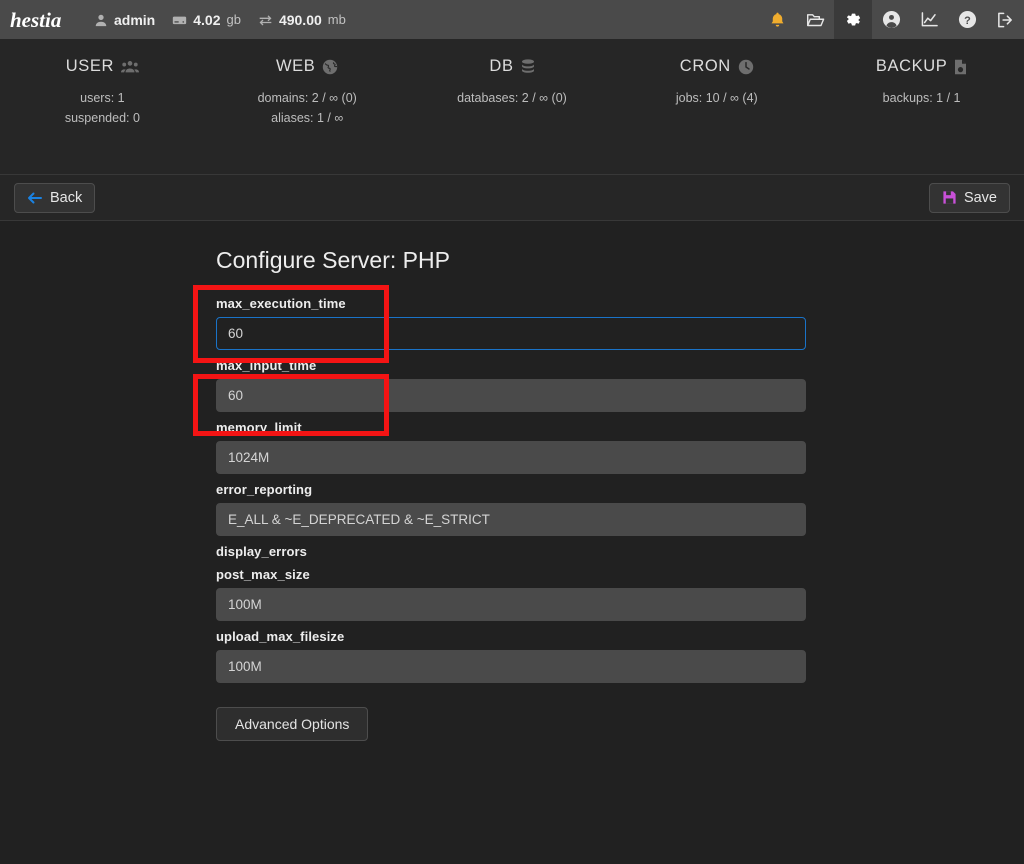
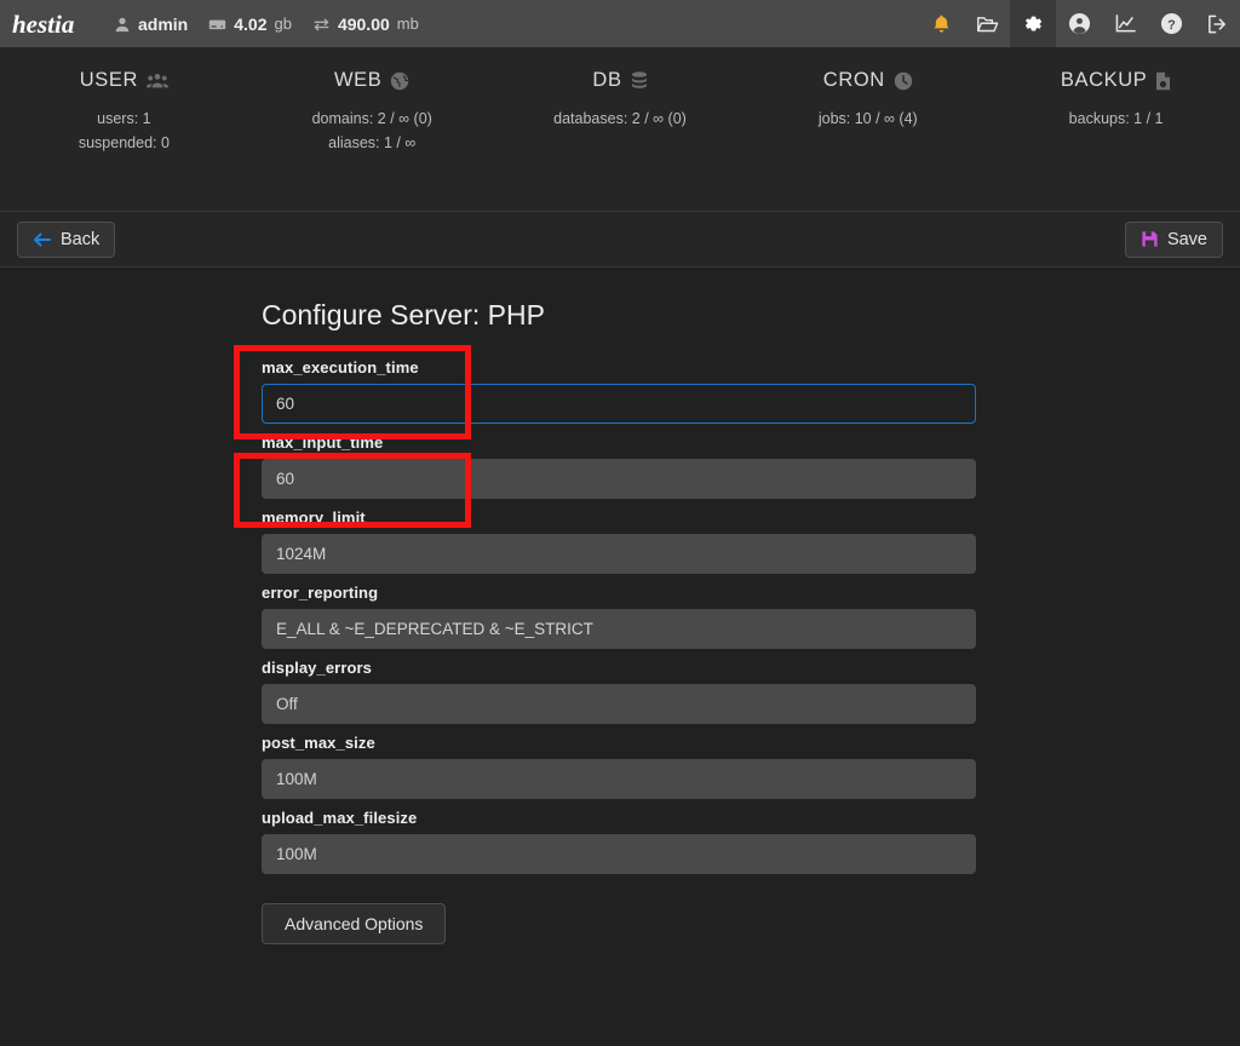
  hestia
  admin
  4.02
  gb
  490.00
  mb
  ?
  USER
  users: 1
  suspended: 0
  WEB
  domains: 2 / ∞ (0)
  aliases: 1 / ∞
  DB
  databases: 2 / ∞ (0)
  CRON
  jobs: 10 / ∞ (4)
  BACKUP
  backups: 1 / 1
  Back
  Save
  Configure Server: PHP
  max_execution_time
  60
  max_input_time
  60
  memory_limit
  1024M
  error_reporting
  E_ALL & ~E_DEPRECATED & ~E_STRICT
  display_errors
+ Off
  post_max_size
  100M
  upload_max_filesize
  100M
  Advanced Options
